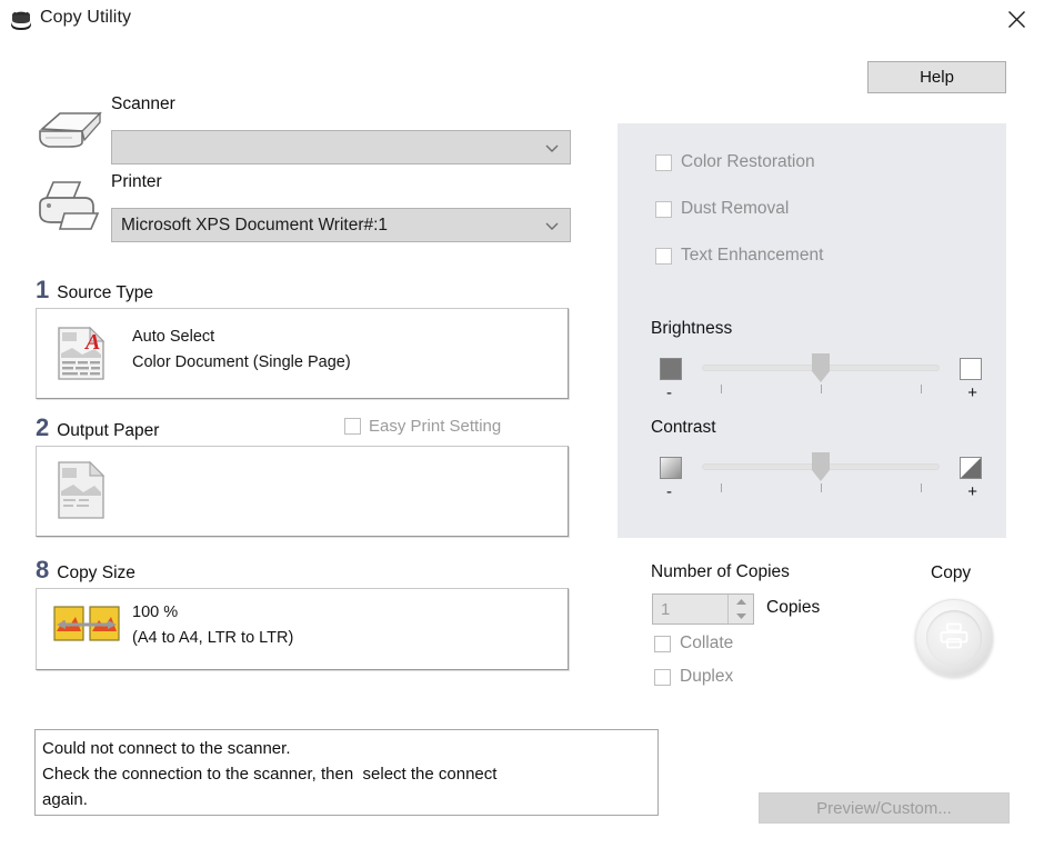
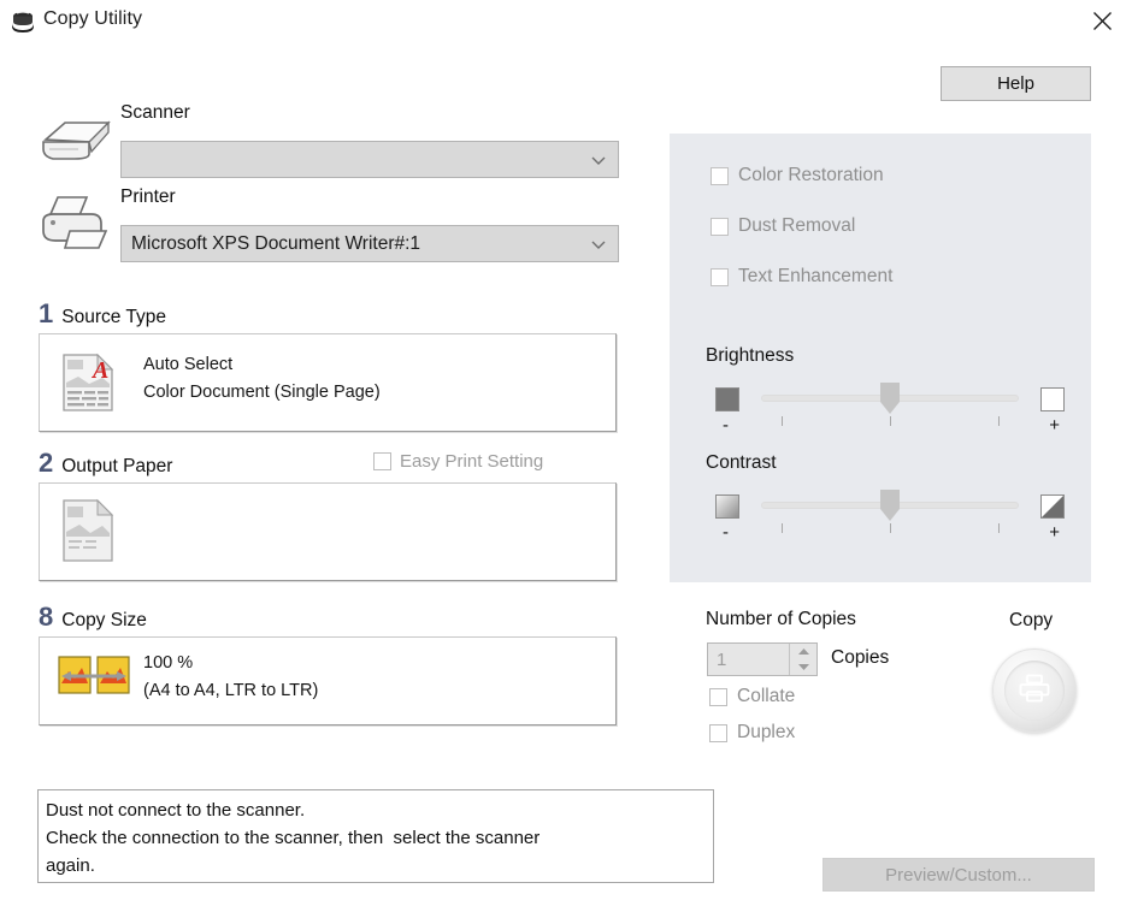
  Copy Utility
  Help
  Scanner
  Printer
  Microsoft XPS Document Writer#:1
  1
  Source Type
  A
  Auto Select
  Color Document (Single Page)
  2
  Output Paper
  Easy Print Setting
  8
  Copy Size
  100 %
  (A4 to A4, LTR to LTR)
  Color Restoration
  Dust Removal
  Text Enhancement
  Brightness
  -
  +
  Contrast
  -
  +
  Number of Copies
  1
  Copies
  Collate
  Duplex
  Copy
- Could not connect to the scanner.
+ Dust not connect to the scanner.
- Check the connection to the scanner, then select the connect
+ Check the connection to the scanner, then select the scanner
  again.
  Preview/Custom...
